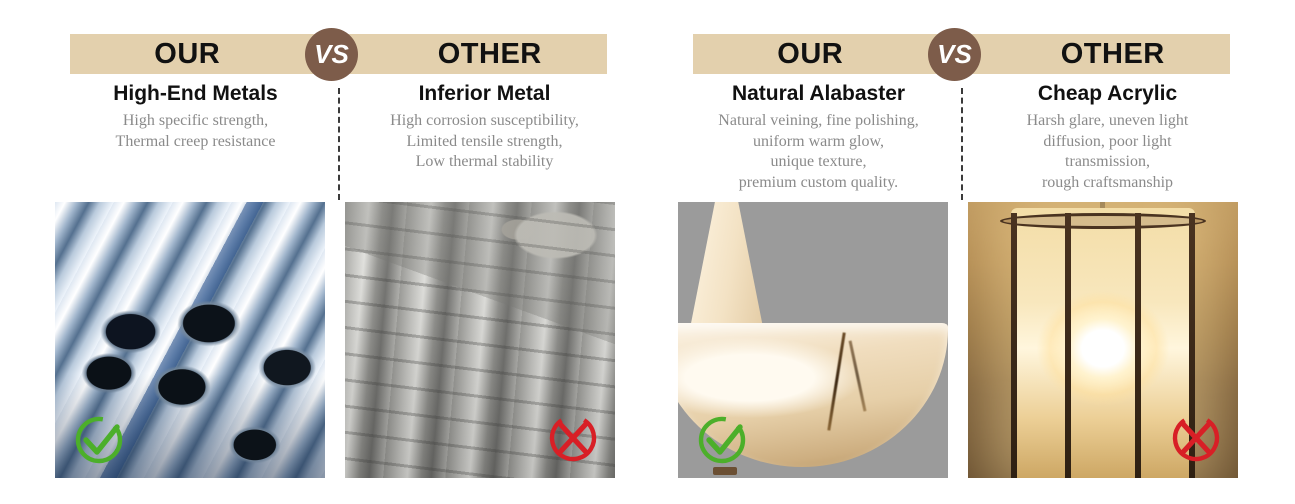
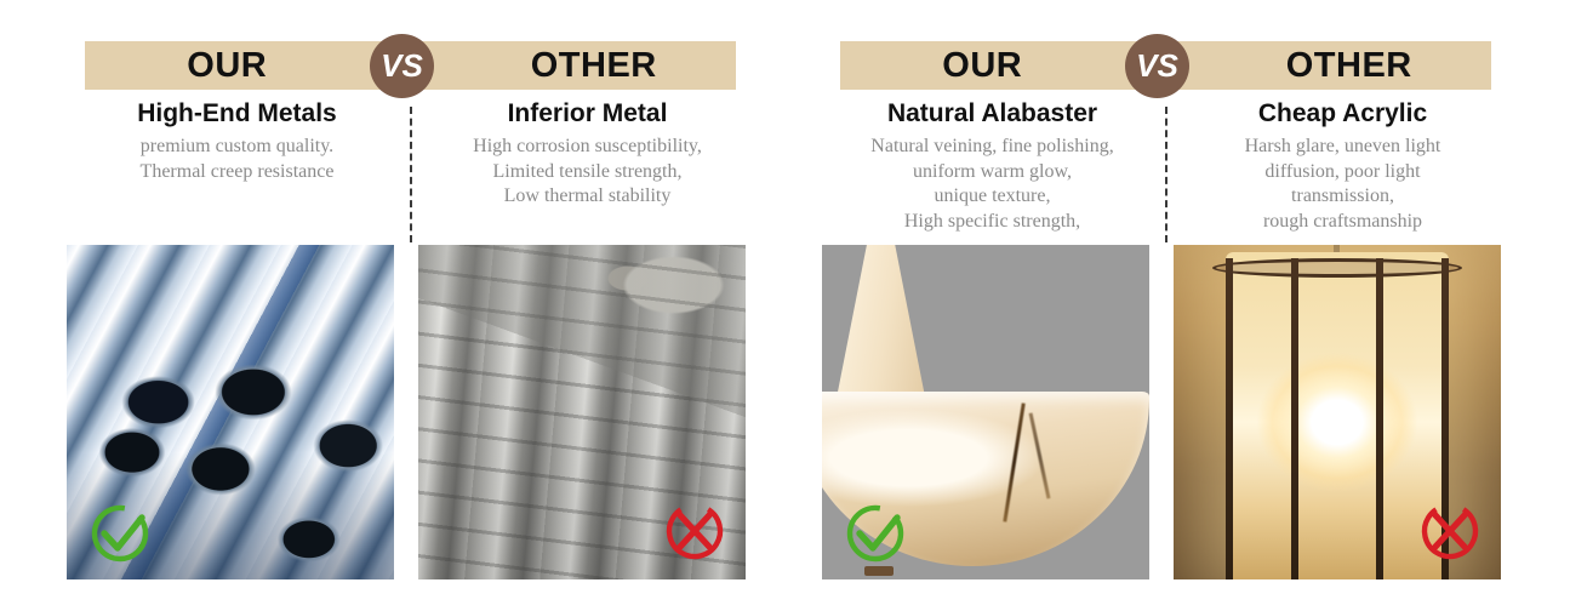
  OUR
  OTHER
  VS
  High-End Metals
- High specific strength,
+ premium custom quality.
  Thermal creep resistance
  Inferior Metal
  High corrosion susceptibility,
  Limited tensile strength,
  Low thermal stability
  OUR
  OTHER
  VS
  Natural Alabaster
  Natural veining, fine polishing,
  uniform warm glow,
  unique texture,
- premium custom quality.
+ High specific strength,
  Cheap Acrylic
  Harsh glare, uneven light
  diffusion, poor light
  transmission,
  rough craftsmanship
